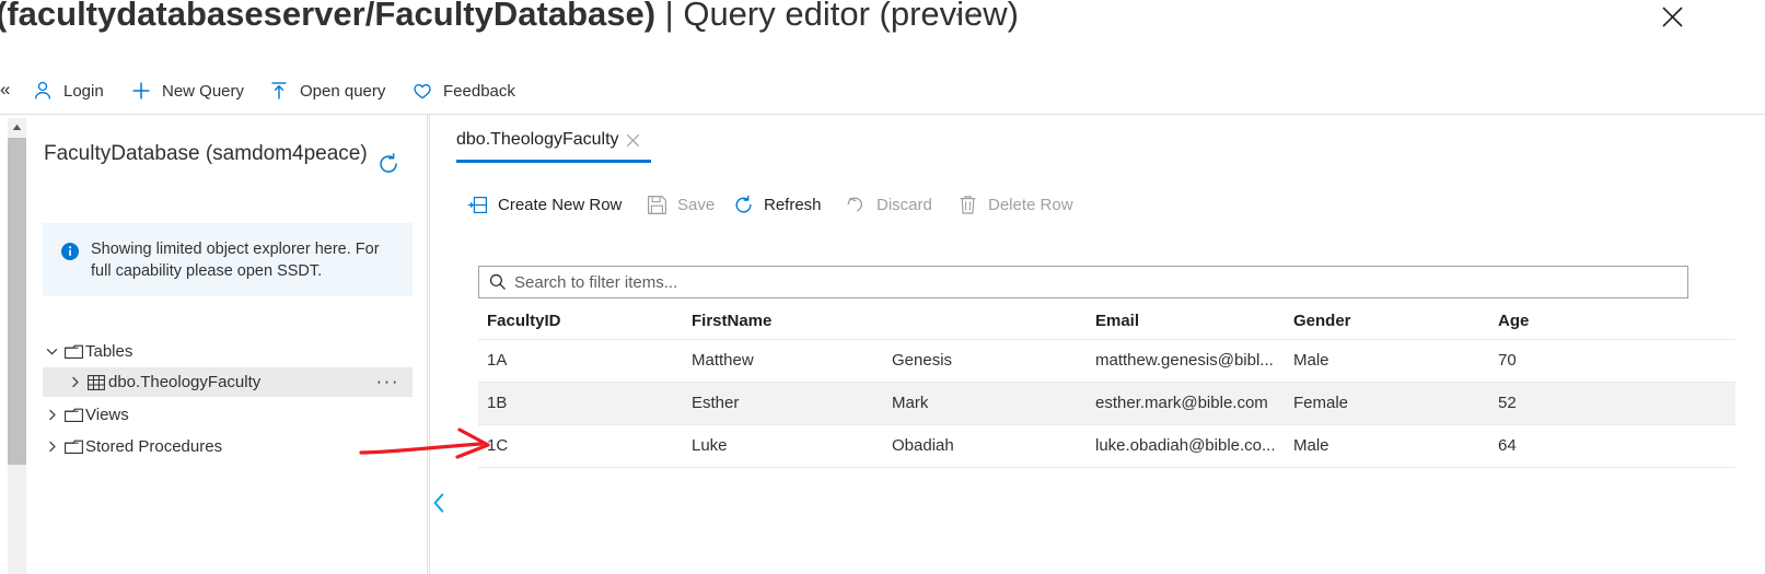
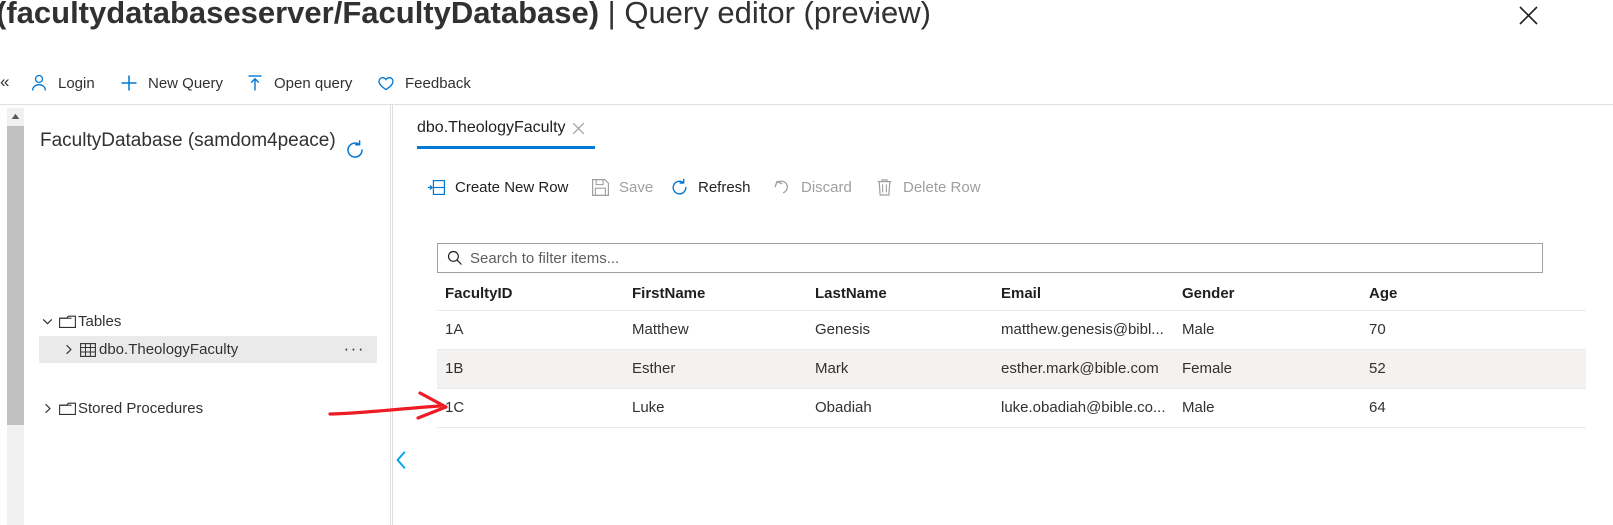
  (facultydatabaseserver/FacultyDatabase) | Query editor (preview)
  ···
  «
  Login
  New Query
  Open query
  Feedback
  FacultyDatabase (samdom4peace)
- Showing limited object explorer here. For full capability please open SSDT.
  Tables
  dbo.TheologyFaculty
  ···
- Views
  Stored Procedures
  dbo.TheologyFaculty
  Create New Row
  Save
  Refresh
  Discard
  Delete Row
  Search to filter items...
  FacultyID
  FirstName
+ LastName
  Email
  Gender
  Age
  1A
  Matthew
  Genesis
  matthew.genesis@bibl...
  Male
  70
  1B
  Esther
  Mark
  esther.mark@bible.com
  Female
  52
  1C
  Luke
  Obadiah
  luke.obadiah@bible.co...
  Male
  64
